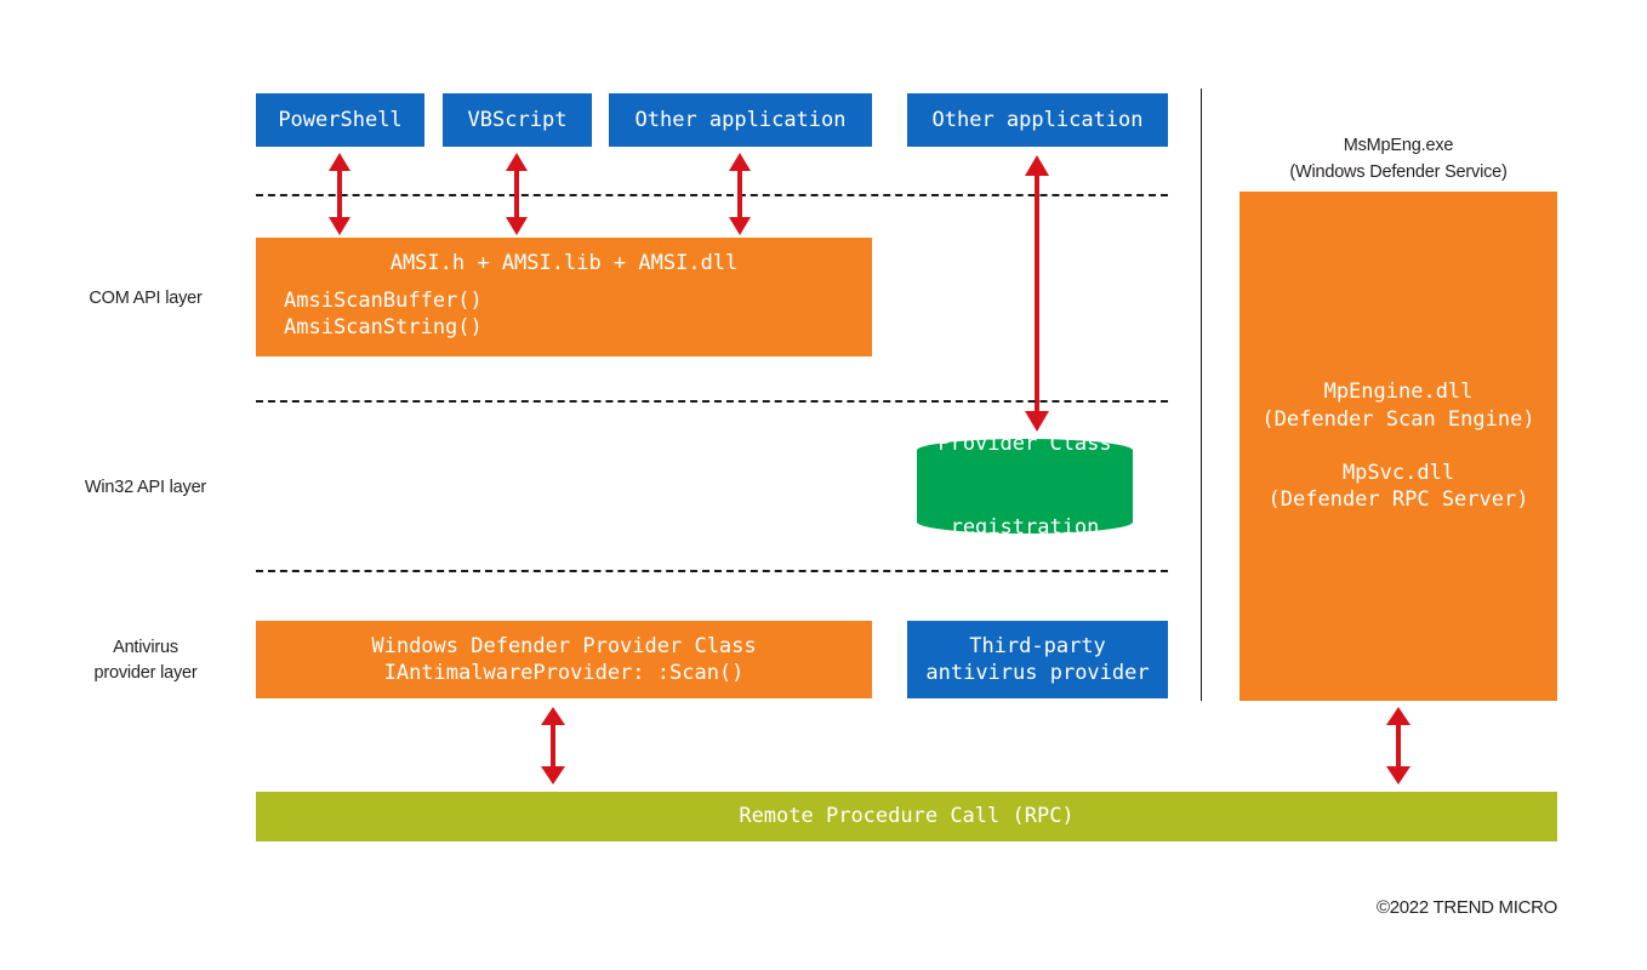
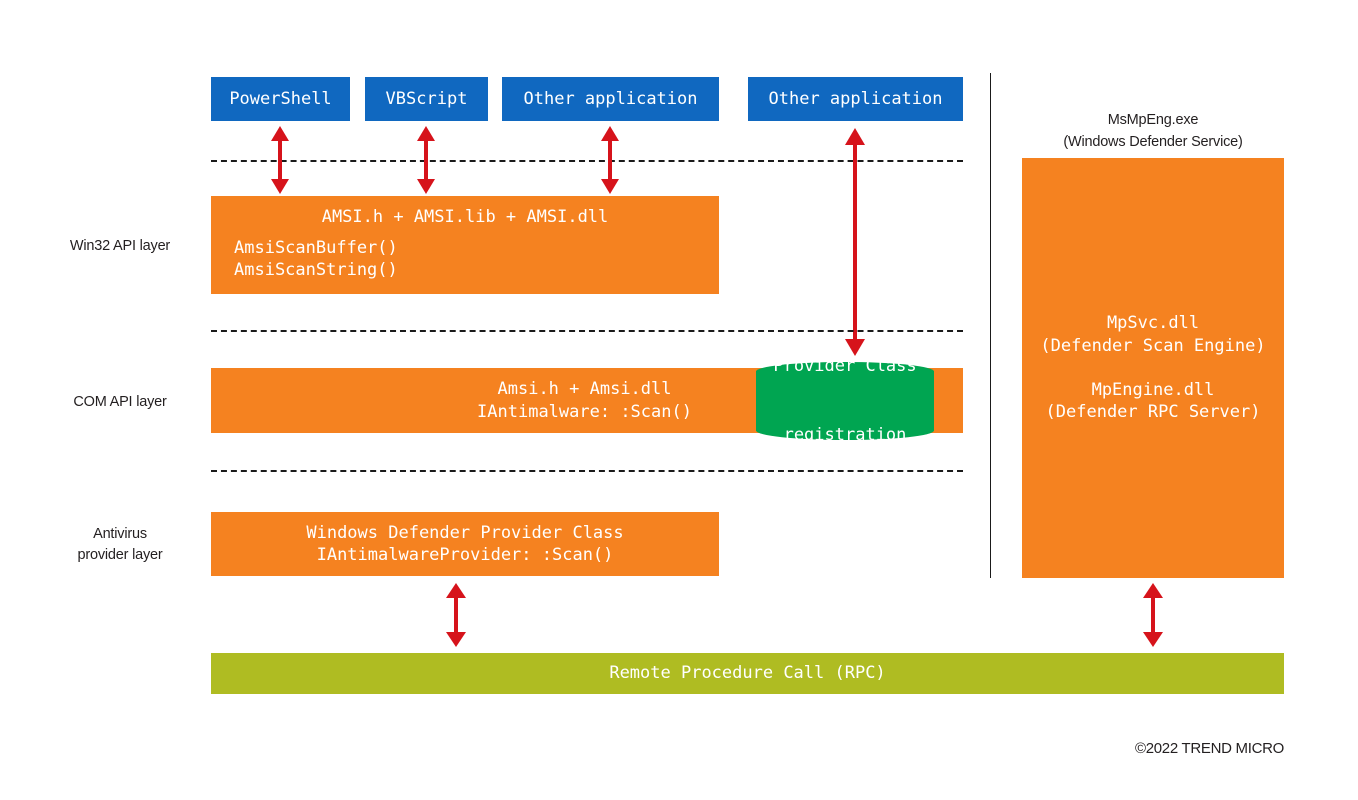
  PowerShell
  VBScript
  Other application
  Other application
- COM API layer
+ Win32 API layer
  AMSI.h + AMSI.lib + AMSI.dll
  AmsiScanBuffer()
  AmsiScanString()
- Win32 API layer
+ COM API layer
+ Amsi.h + Amsi.dll
+ IAntimalware: :Scan()
  Provider Class
  registration
  Antivirus
  provider layer
  Windows Defender Provider Class
  IAntimalwareProvider: :Scan()
- Third-party
- antivirus provider
  Remote Procedure Call (RPC)
  MsMpEng.exe
  (Windows Defender Service)
- MpEngine.dll
+ MpSvc.dll
  (Defender Scan Engine)
- MpSvc.dll
+ MpEngine.dll
  (Defender RPC Server)
  ©2022 TREND MICRO
